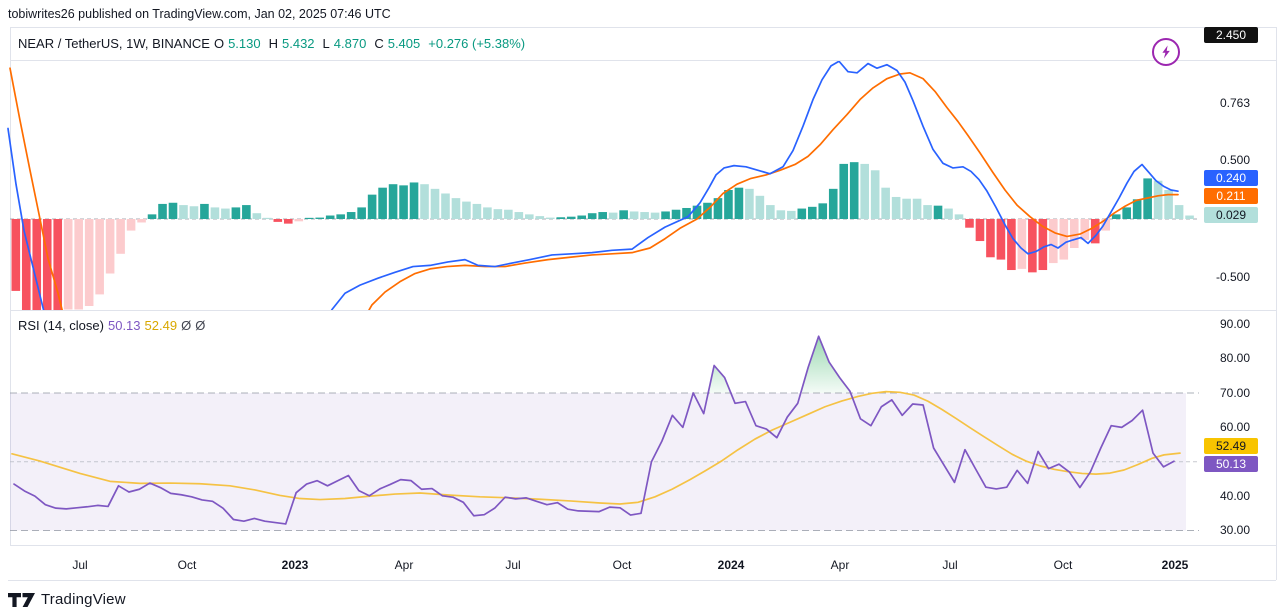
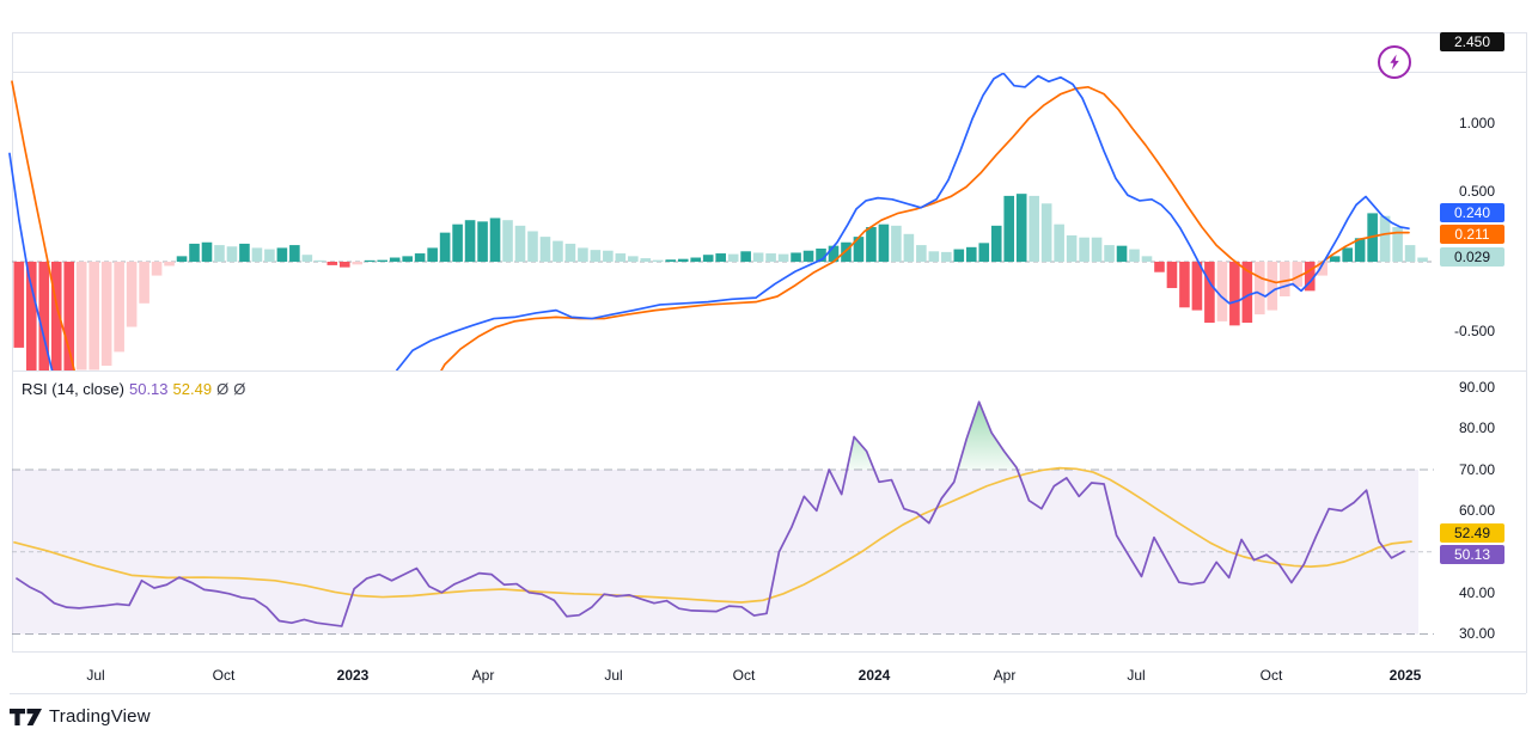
- tobiwrites26 published on TradingView.com, Jan 02, 2025 07:46 UTC
- NEAR / TetherUS, 1W, BINANCE O 5.130 H 5.432 L 4.870 C 5.405 +0.276 (+5.38%)
  RSI (14, close) 50.13 52.49 Ø Ø
- 0.763
+ 1.000
  0.500
  -0.500
  90.00
  80.00
  70.00
  60.00
  40.00
  30.00
  0.240
  0.211
  0.029
  52.49
  50.13
  2.450
  Jul
  Oct
  2023
  Apr
  Jul
  Oct
  2024
  Apr
  Jul
  Oct
  2025
  TradingView
